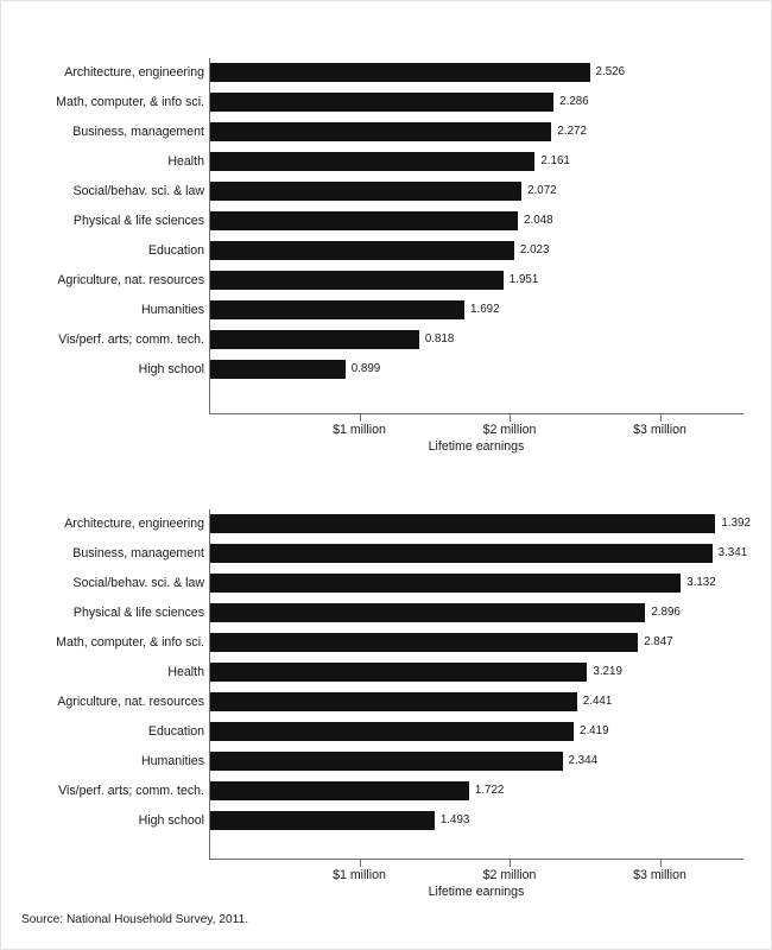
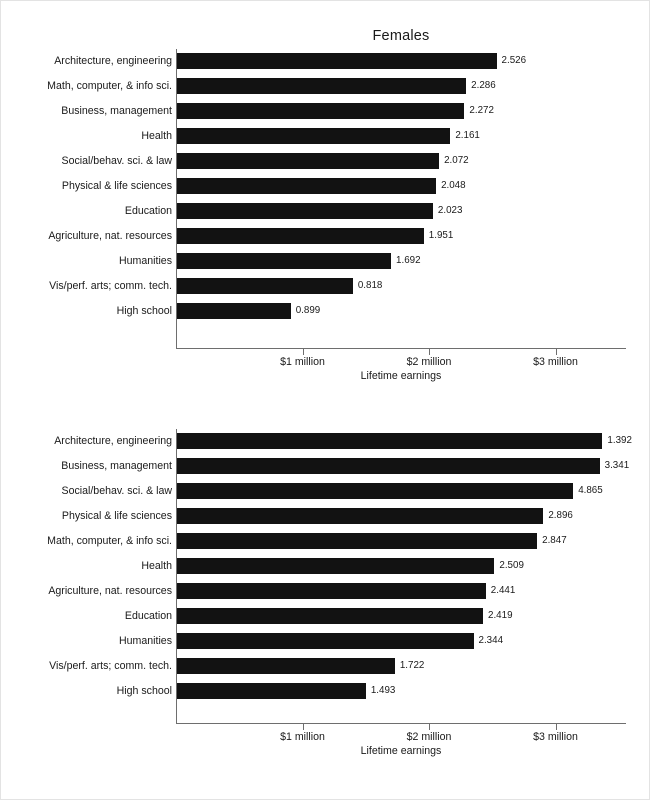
+ Females
  Architecture, engineering
  2.526
  Math, computer, & info sci.
  2.286
  Business, management
  2.272
  Health
  2.161
  Social/behav. sci. & law
  2.072
  Physical & life sciences
  2.048
  Education
  2.023
  Agriculture, nat. resources
  1.951
  Humanities
  1.692
  Vis/perf. arts; comm. tech.
  0.818
  High school
  0.899
  Lifetime earnings
  $1 million
  $2 million
  $3 million
  Architecture, engineering
  1.392
  Business, management
  3.341
  Social/behav. sci. & law
- 3.132
+ 4.865
  Physical & life sciences
  2.896
  Math, computer, & info sci.
  2.847
  Health
- 3.219
+ 2.509
  Agriculture, nat. resources
  2.441
  Education
  2.419
  Humanities
  2.344
  Vis/perf. arts; comm. tech.
  1.722
  High school
  1.493
  Lifetime earnings
  $1 million
  $2 million
  $3 million
- Source: National Household Survey, 2011.
